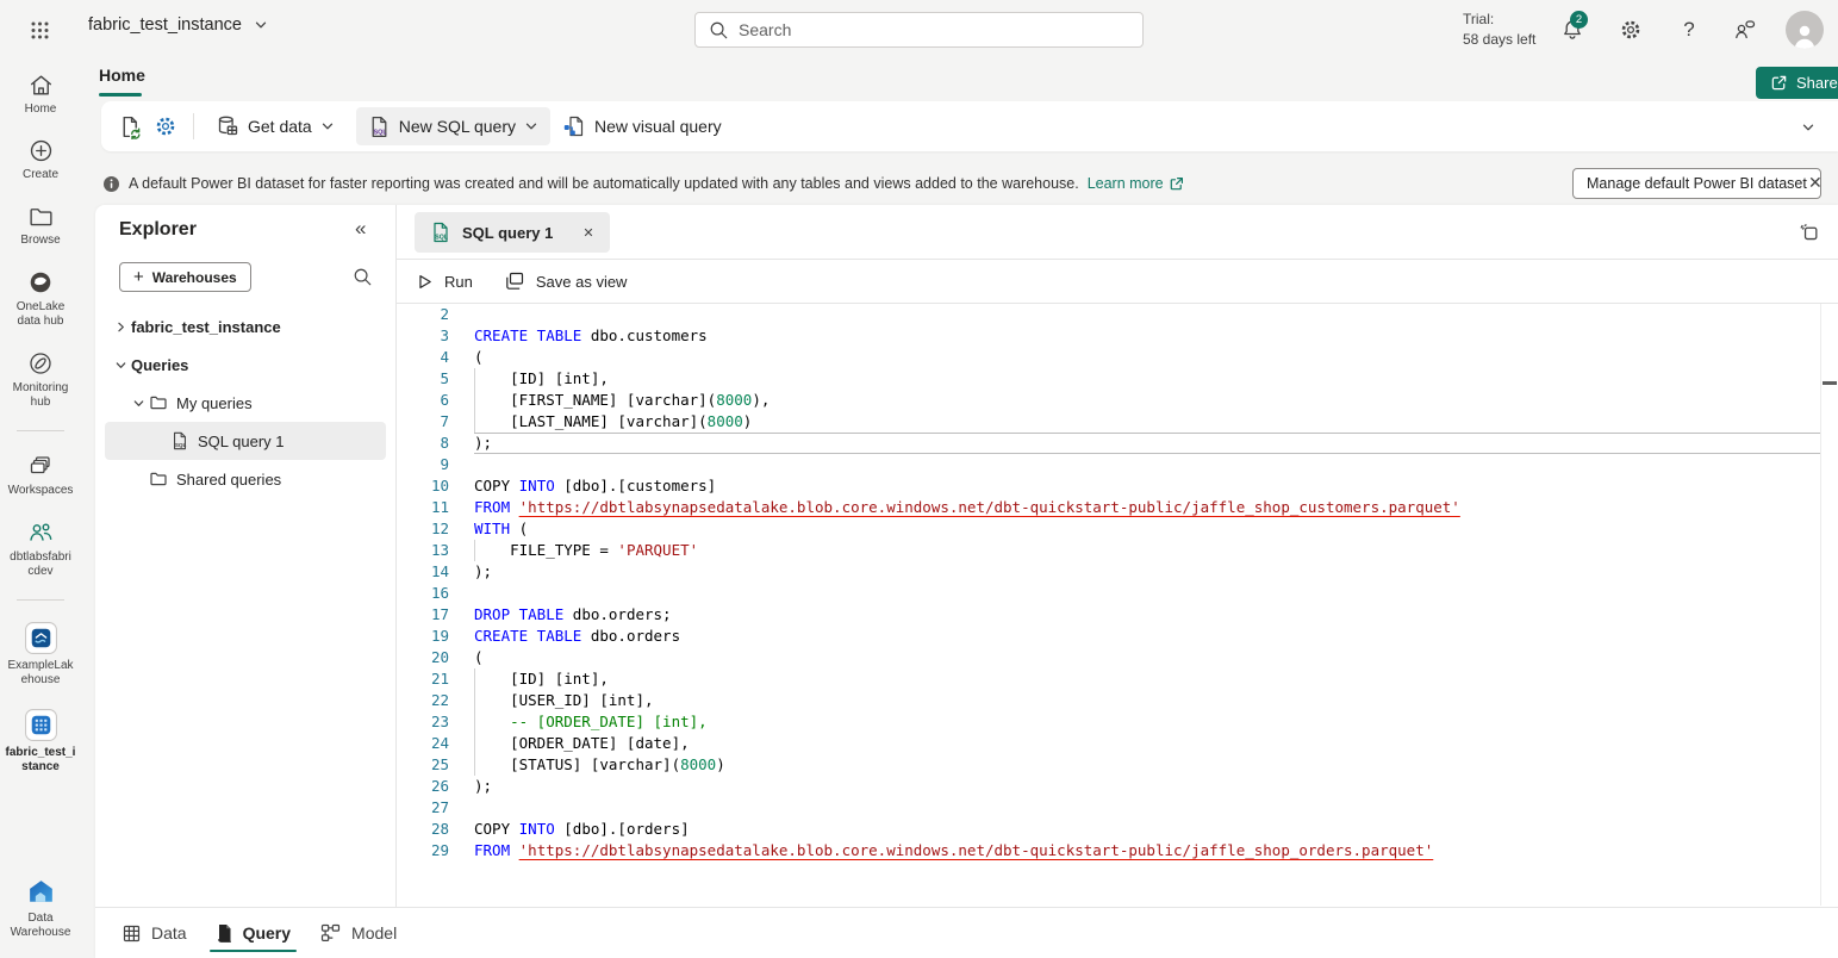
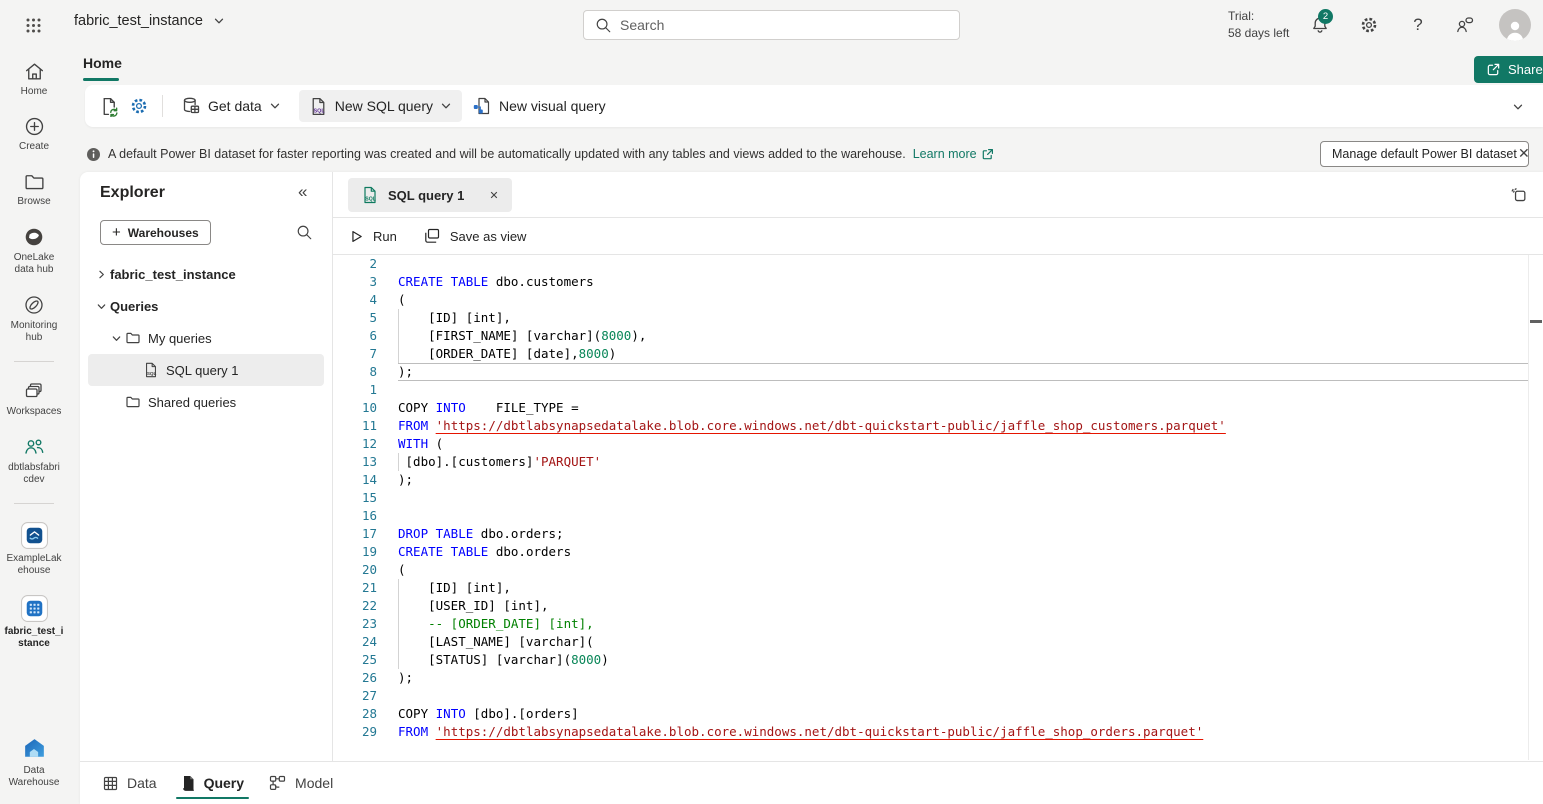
  fabric_test_instance
  Search
  Trial:
  58 days left
  2
  ?
  Home
  Share
  Get data
  New SQL query
  New visual query
  A default Power BI dataset for faster reporting was created and will be automatically updated with any tables and views added to the warehouse.
  Learn more
  Manage default Power BI dataset
  ✕
  Home
  Create
  Browse
  OneLake
  data hub
  Monitoring
  hub
  Workspaces
  dbtlabsfabri
  cdev
  ExampleLak
  ehouse
  fabric_test_i
  stance
  Data
  Warehouse
  Explorer
  «
  +
  Warehouses
  fabric_test_instance
  Queries
  My queries
  SQL query 1
  Shared queries
  SQL query 1
  ✕
  Run
  Save as view
  2
  3
  CREATE TABLE dbo.customers
  4
  (
  5
  [ID] [int],
  6
  [FIRST_NAME] [varchar](8000),
  7
- [LAST_NAME] [varchar](8000)
+ [ORDER_DATE] [date],8000)
  8
  );
- 9
+ 1
  10
- COPY INTO [dbo].[customers]
+ COPY INTO FILE_TYPE =
  11
  FROM 'https://dbtlabsynapsedatalake.blob.core.windows.net/dbt-quickstart-public/jaffle_shop_customers.parquet'
  12
  WITH (
  13
- FILE_TYPE = 'PARQUET'
+ [dbo].[customers]'PARQUET'
  14
  );
+ 15
  16
  17
  DROP TABLE dbo.orders;
  19
  CREATE TABLE dbo.orders
  20
  (
  21
  [ID] [int],
  22
  [USER_ID] [int],
  23
  -- [ORDER_DATE] [int],
  24
- [ORDER_DATE] [date],
+ [LAST_NAME] [varchar](
  25
  [STATUS] [varchar](8000)
  26
  );
  27
  28
  COPY INTO [dbo].[orders]
  29
  FROM 'https://dbtlabsynapsedatalake.blob.core.windows.net/dbt-quickstart-public/jaffle_shop_orders.parquet'
  Data
  Query
  Model
